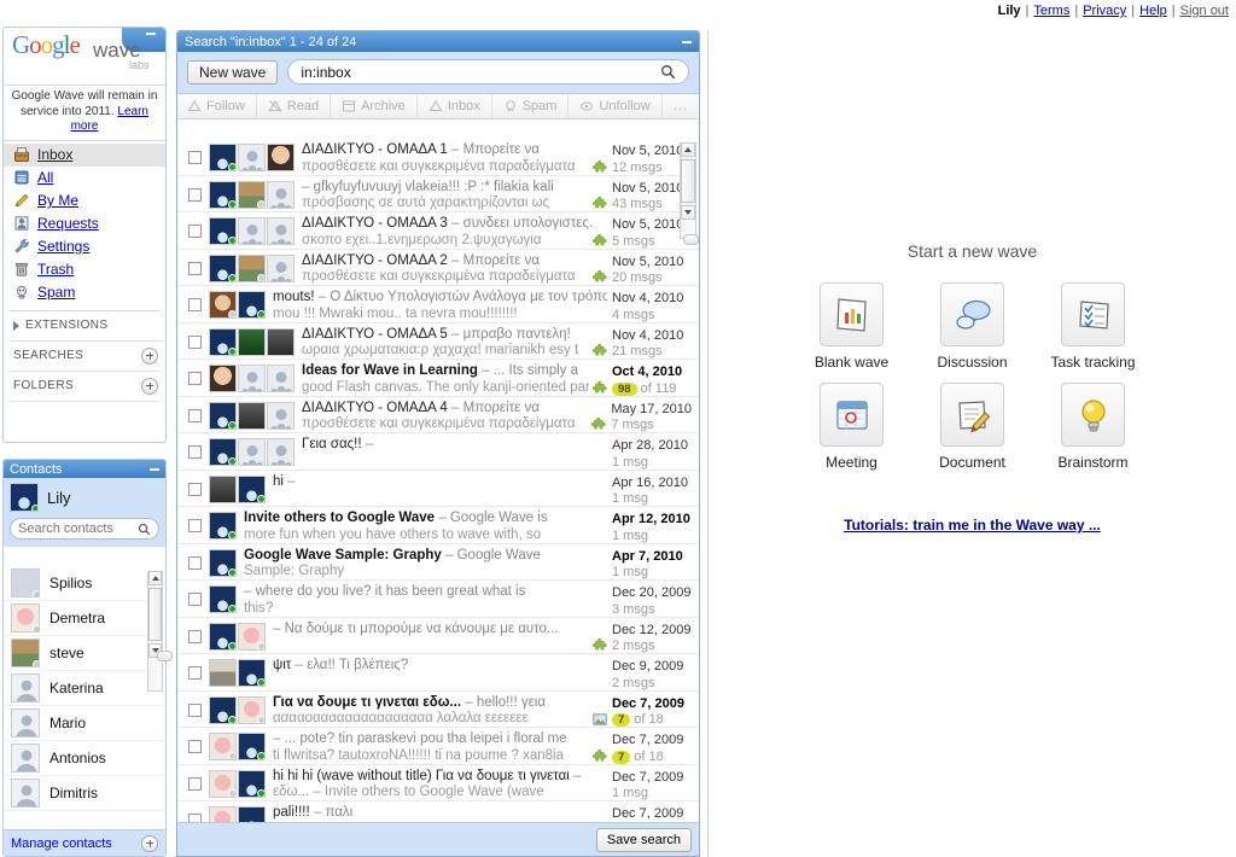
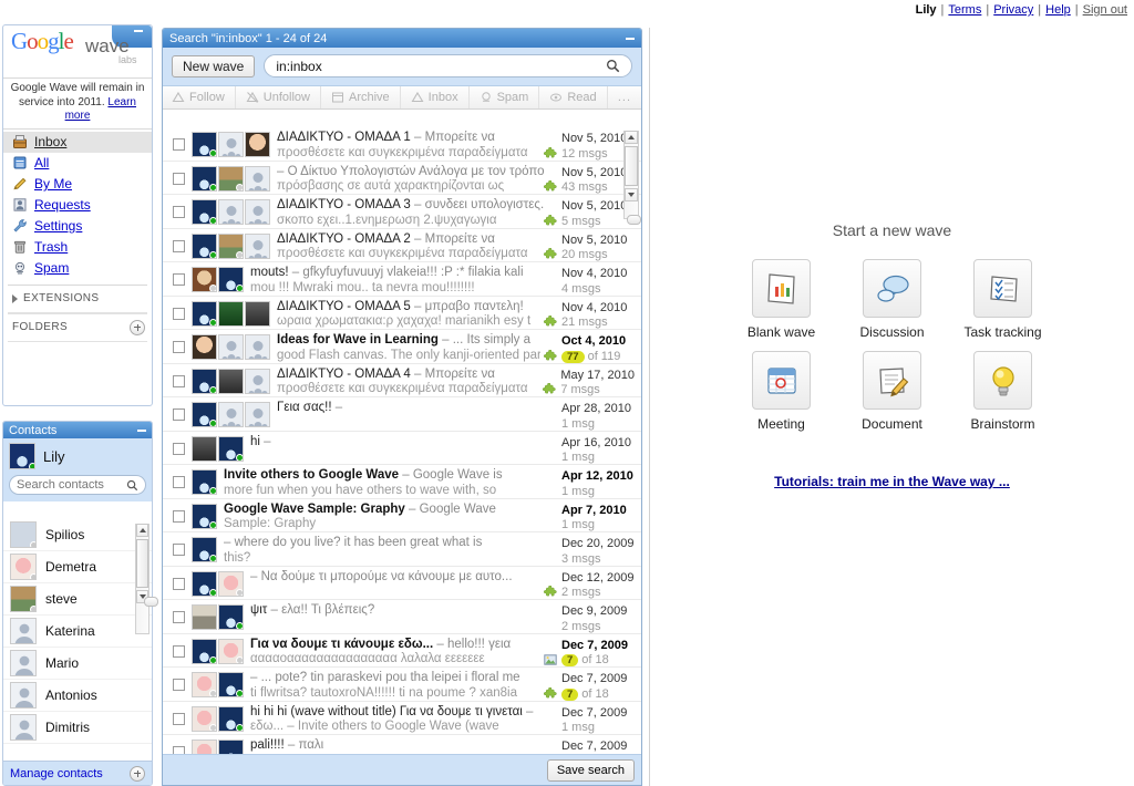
  Lily
  |
  Terms
  |
  Privacy
  |
  Help
  |
  Sign out
  Google
  wave
  labs
  Google Wave will remain in service into 2011. Learn more
  Inbox
  All
  By Me
  Requests
  Settings
  Trash
  Spam
  EXTENSIONS
- SEARCHES
  FOLDERS
  Contacts
  Lily
  Search contacts
  Spilios
  Demetra
  steve
  Katerina
  Mario
  Antonios
  Dimitris
  Manage contacts
  Search "in:inbox" 1 - 24 of 24
  New wave
  in:inbox
  Follow
- Read
+ Unfollow
  Archive
  Inbox
  Spam
- Unfollow
+ Read
  ...
  ΔΙΑΔΙΚΤΥΟ - ΟΜΑΔΑ 1 – Μπορείτε να
  προσθέσετε και συγκεκριμένα παραδείγματα
  Nov 5, 201
  12 msgs
- – gfkyfuyfuvuuyj vlakeia!!! :P :* filakia kali
+ – Ο Δίκτυο Υπολογιστών Ανάλογα με τον τρόπο
  πρόσβασης σε αυτά χαρακτηρίζονται ως
  Nov 5, 201
  43 msgs
  ΔΙΑΔΙΚΤΥΟ - ΟΜΑΔΑ 3 – συνδεει υπολογιστες.
  σκοπο εχει..1.ενημερωση 2.ψυχαγωγια
  Nov 5, 201
  5 msgs
  ΔΙΑΔΙΚΤΥΟ - ΟΜΑΔΑ 2 – Μπορείτε να
  προσθέσετε και συγκεκριμένα παραδείγματα
  Nov 5, 2010
  20 msgs
- mouts! – Ο Δίκτυο Υπολογιστών Ανάλογα με τον τρόπο
+ mouts! – gfkyfuyfuvuuyj vlakeia!!! :P :* filakia kali
  mou !!! Mwraki mou.. ta nevra mou!!!!!!!!
  Nov 4, 2010
  4 msgs
  ΔΙΑΔΙΚΤΥΟ - ΟΜΑΔΑ 5 – μπραβο παντελη!
  ωραια χρωματακια:ρ χαχαχα! marianikh esy t
  Nov 4, 2010
  21 msgs
  Ideas for Wave in Learning – ... Its simply a
  good Flash canvas. The only kanji-oriented par
  Oct 4, 2010
- 98 of 119
+ 77 of 119
  ΔΙΑΔΙΚΤΥΟ - ΟΜΑΔΑ 4 – Μπορείτε να
  προσθέσετε και συγκεκριμένα παραδείγματα
  May 17, 2010
  7 msgs
  Γεια σας!! –
  Apr 28, 2010
  1 msg
  hi –
  Apr 16, 2010
  1 msg
  Invite others to Google Wave – Google Wave is
  more fun when you have others to wave with, so
  Apr 12, 2010
  1 msg
  Google Wave Sample: Graphy – Google Wave
  Sample: Graphy
  Apr 7, 2010
  1 msg
  – where do you live? it has been great what is
  this?
  Dec 20, 2009
  3 msgs
  – Να δούμε τι μπορούμε να κάνουμε με αυτο...
  Dec 12, 2009
  2 msgs
  ψιτ – ελα!! Τι βλέπεις?
  Dec 9, 2009
  2 msgs
- Για να δουμε τι γινεται εδω... – hello!!! γεια
+ Για να δουμε τι κάνουμε εδω... – hello!!! γεια
  ααααοααααααααααααααα λαλαλα εεεεεεε
  Dec 7, 2009
  7 of 18
  – ... pote? tin paraskevi pou tha leipei i floral me
  ti flwritsa? tautoxroNA!!!!!! ti na poume ? xan8ia
  Dec 7, 2009
  7 of 18
  hi hi hi (wave without title) Για να δουμε τι γινεται –
  εδω... – Invite others to Google Wave (wave
  Dec 7, 2009
  1 msg
  pali!!!! – παλι
  Dec 7, 2009
  Save search
  Start a new wave
  Blank wave
  Discussion
  Task tracking
  Meeting
  Document
  Brainstorm
  Tutorials: train me in the Wave way ...
